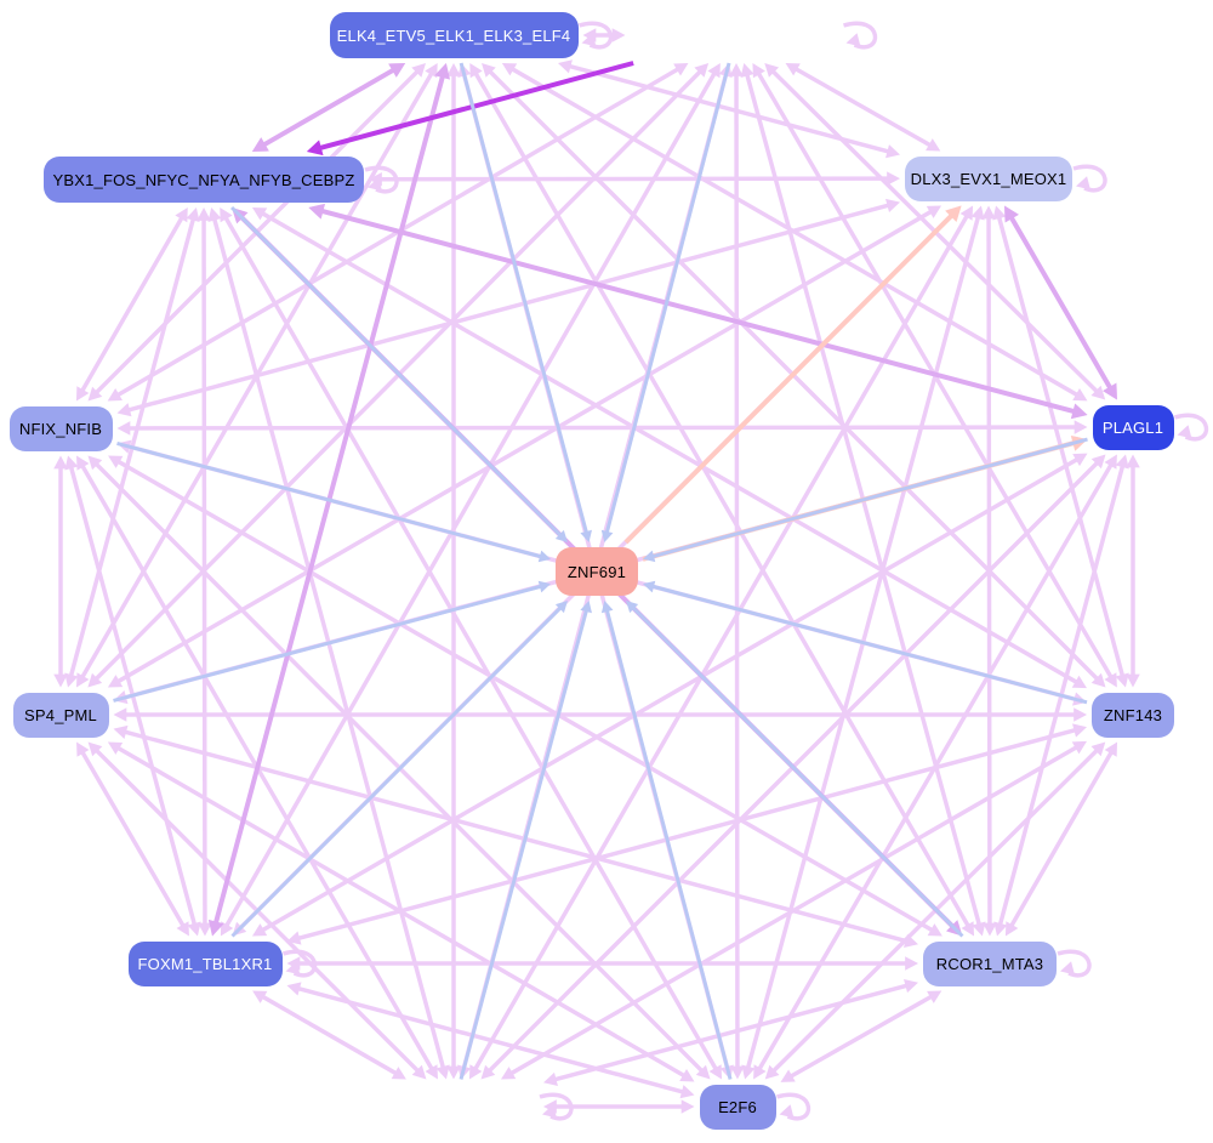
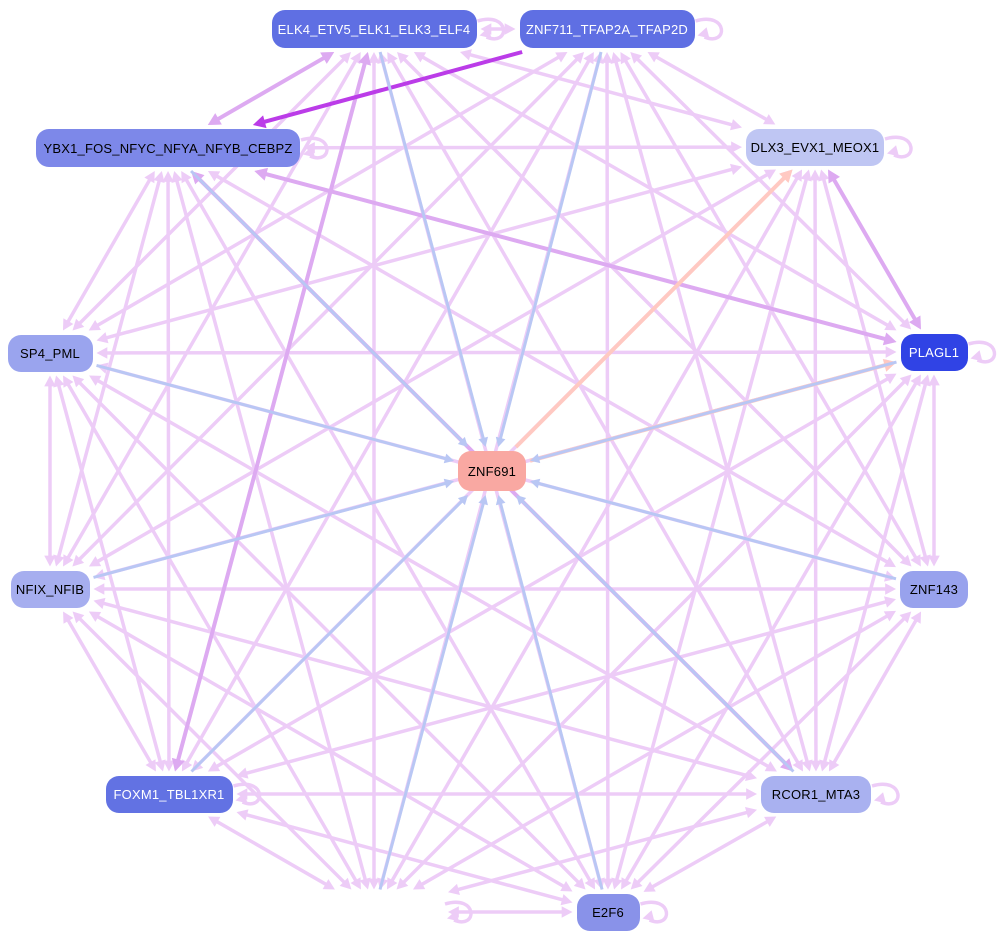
  ELK4_ETV5_ELK1_ELK3_ELF4
+ ZNF711_TFAP2A_TFAP2D
  YBX1_FOS_NFYC_NFYA_NFYB_CEBPZ
  DLX3_EVX1_MEOX1
- NFIX_NFIB
+ SP4_PML
  PLAGL1
  ZNF691
- SP4_PML
+ NFIX_NFIB
  ZNF143
  FOXM1_TBL1XR1
  RCOR1_MTA3
  E2F6
